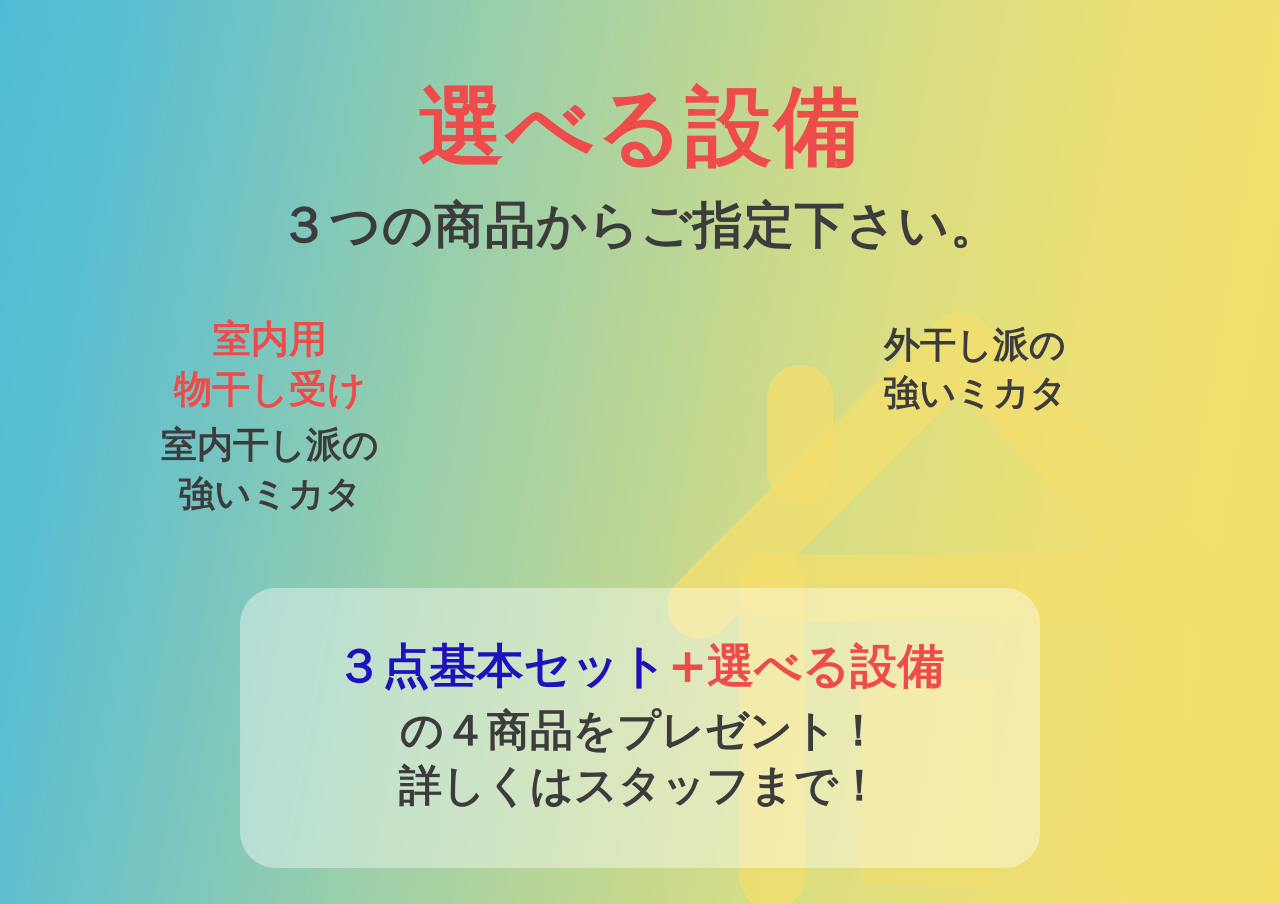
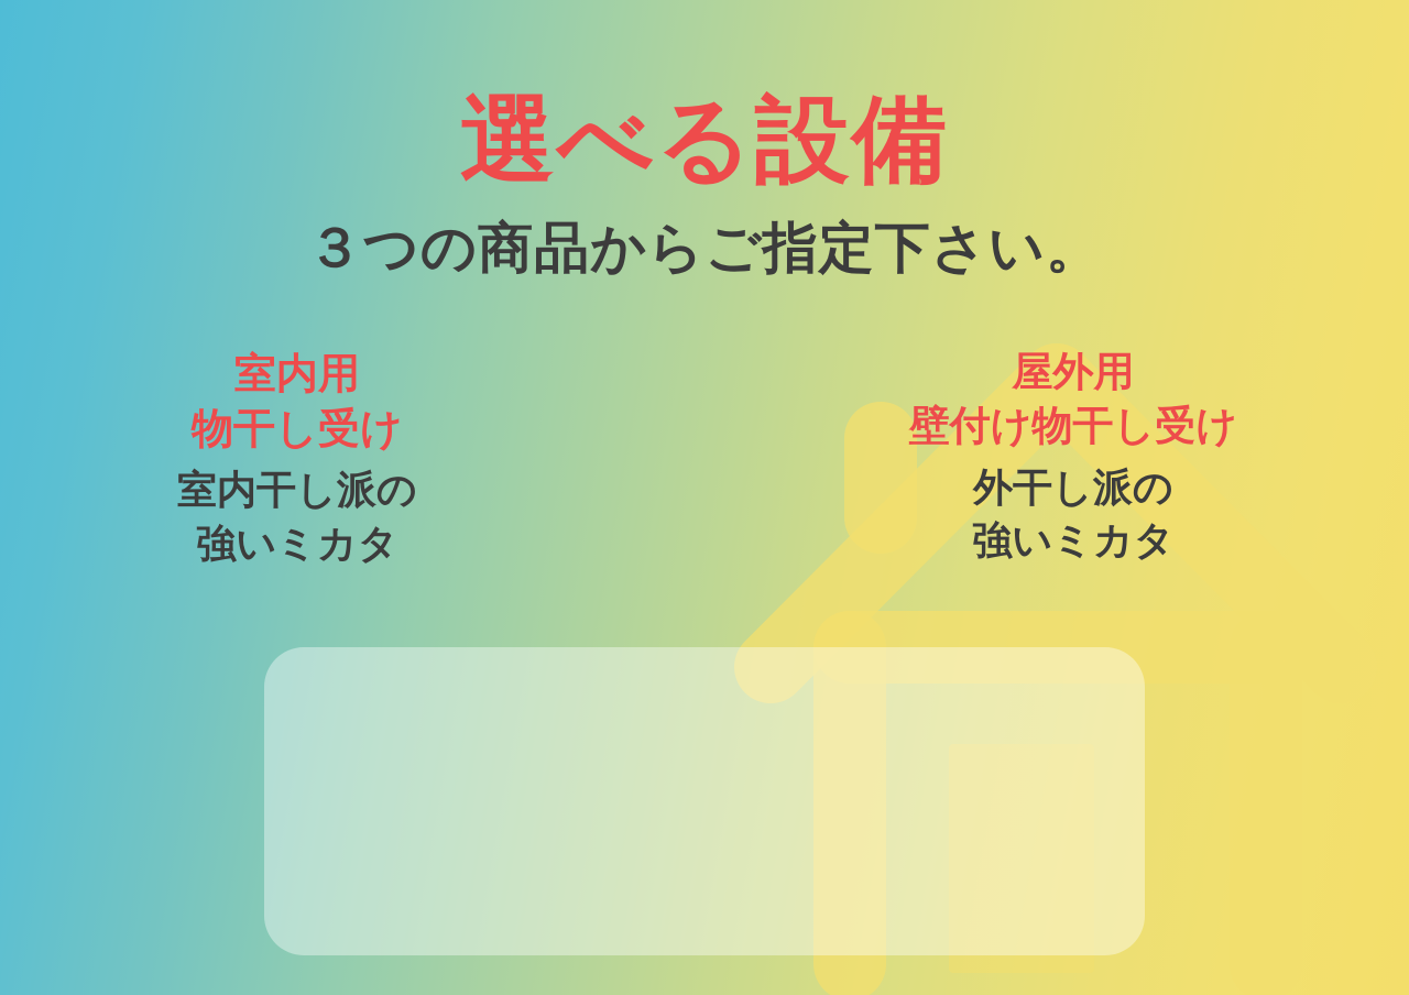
  選べる設備
  ３つの商品からご指定下さい。
  室内用
  物干し受け
  室内干し派の
  強いミカタ
+ 屋外用
+ 壁付け物干し受け
  外干し派の
  強いミカタ
- ３点基本セット+選べる設備
- の４商品をプレゼント！
- 詳しくはスタッフまで！
